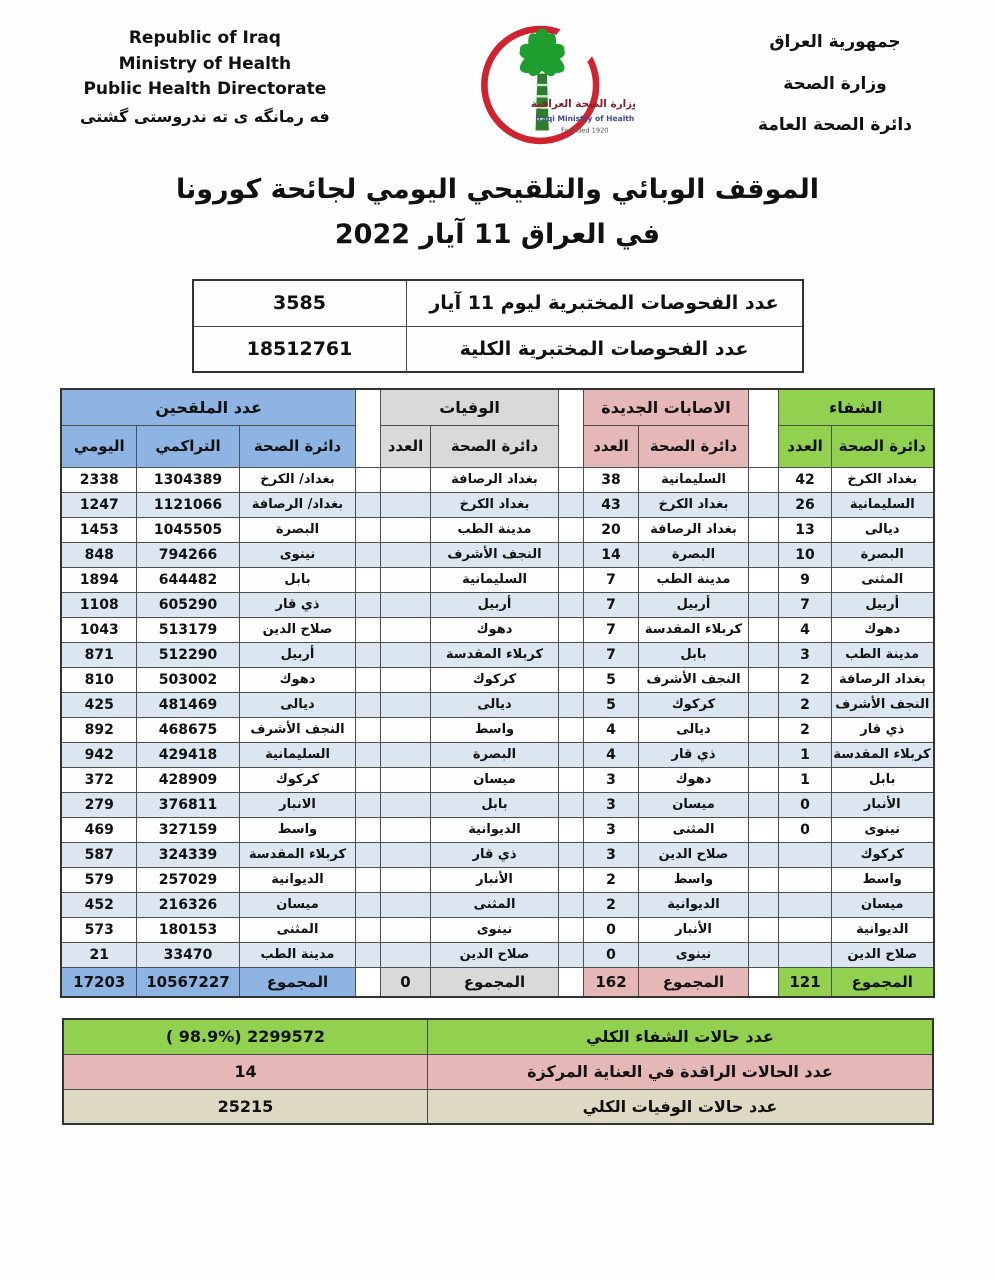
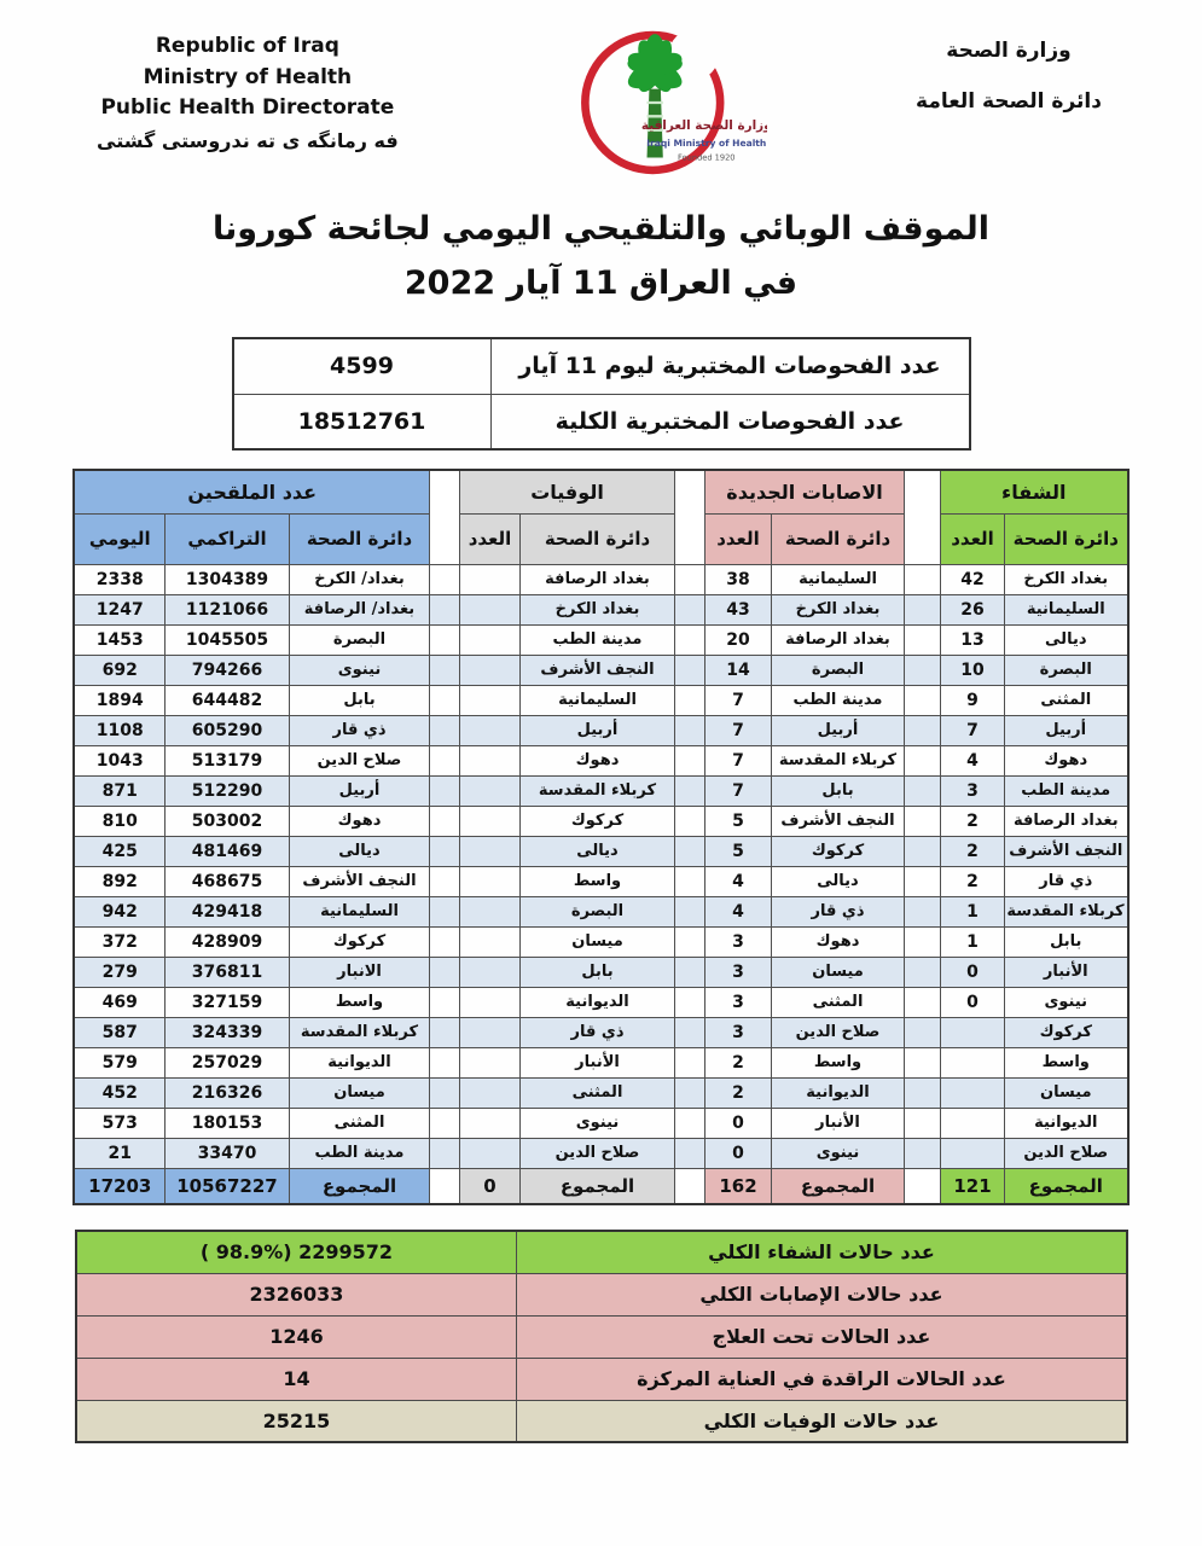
  Republic of Iraq
  Ministry of Health
  Public Health Directorate
  فه رمانگه ی ته ندروستی گشتی
  زارة الصحة العراقية
  Iraqi Ministry of Health
  Founded 1920
- جمهورية العراق
  وزارة الصحة
  دائرة الصحة العامة
  الموقف الوبائي والتلقيحي اليومي لجائحة كورونا
  في العراق 11 آيار 2022
- عدد الفحوصات المختبرية ليوم 11 آيار	3585
+ عدد الفحوصات المختبرية ليوم 11 آيار	4599
  عدد الفحوصات المختبرية الكلية	18512761
  الشفاء		الاصابات الجديدة		الوفيات		عدد الملقحين
  دائرة الصحة	العدد	دائرة الصحة	العدد	دائرة الصحة	العدد	دائرة الصحة	التراكمي	اليومي
  بغداد الكرخ	42		السليمانية	38		بغداد الرصافة			بغداد/ الكرخ	1304389	2338
  السليمانية	26		بغداد الكرخ	43		بغداد الكرخ			بغداد/ الرصافة	1121066	1247
  ديالى	13		بغداد الرصافة	20		مدينة الطب			البصرة	1045505	1453
- البصرة	10		البصرة	14		النجف الأشرف			نينوى	794266	848
+ البصرة	10		البصرة	14		النجف الأشرف			نينوى	794266	692
  المثنى	9		مدينة الطب	7		السليمانية			بابل	644482	1894
  أربيل	7		أربيل	7		أربيل			ذي قار	605290	1108
  دهوك	4		كربلاء المقدسة	7		دهوك			صلاح الدين	513179	1043
  مدينة الطب	3		بابل	7		كربلاء المقدسة			أربيل	512290	871
  بغداد الرصافة	2		النجف الأشرف	5		كركوك			دهوك	503002	810
  النجف الأشرف	2		كركوك	5		ديالى			ديالى	481469	425
  ذي قار	2		ديالى	4		واسط			النجف الأشرف	468675	892
  كربلاء المقدسة	1		ذي قار	4		البصرة			السليمانية	429418	942
  بابل	1		دهوك	3		ميسان			كركوك	428909	372
  الأنبار	0		ميسان	3		بابل			الانبار	376811	279
  نينوى	0		المثنى	3		الديوانية			واسط	327159	469
  كركوك			صلاح الدين	3		ذي قار			كربلاء المقدسة	324339	587
  واسط			واسط	2		الأنبار			الديوانية	257029	579
  ميسان			الديوانية	2		المثنى			ميسان	216326	452
  الديوانية			الأنبار	0		نينوى			المثنى	180153	573
  صلاح الدين			نينوى	0		صلاح الدين			مدينة الطب	33470	21
  المجموع	121		المجموع	162		المجموع	0		المجموع	10567227	17203
  عدد حالات الشفاء الكلي	( 98.9%) 2299572
+ عدد حالات الإصابات الكلي	2326033
+ عدد الحالات تحت العلاج	1246
  عدد الحالات الراقدة في العناية المركزة	14
  عدد حالات الوفيات الكلي	25215
